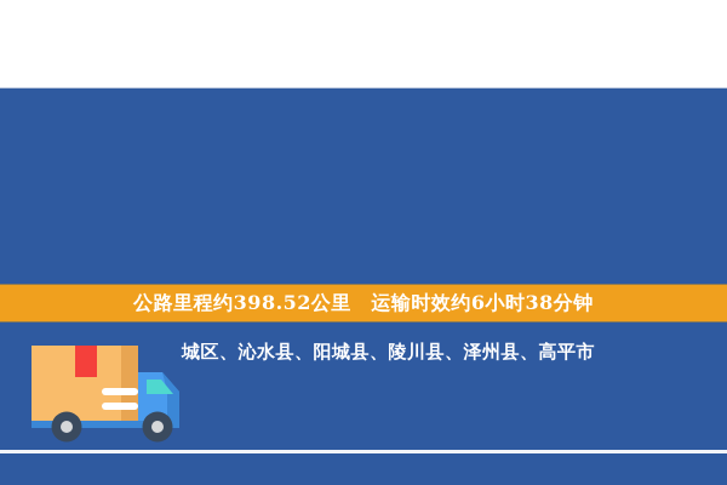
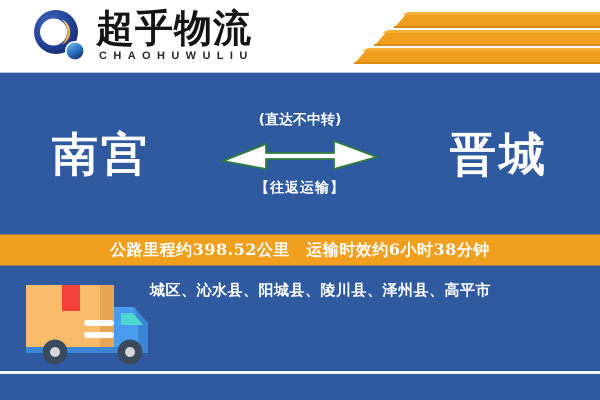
+ 超乎物流
+ CHAOHUWULIU
+ 南宫
+ (直达不中转)
+ 【往返运输】
+ 晋城
  公路里程约398.52公里 运输时效约6小时38分钟
  城区、沁水县、阳城县、陵川县、泽州县、高平市
